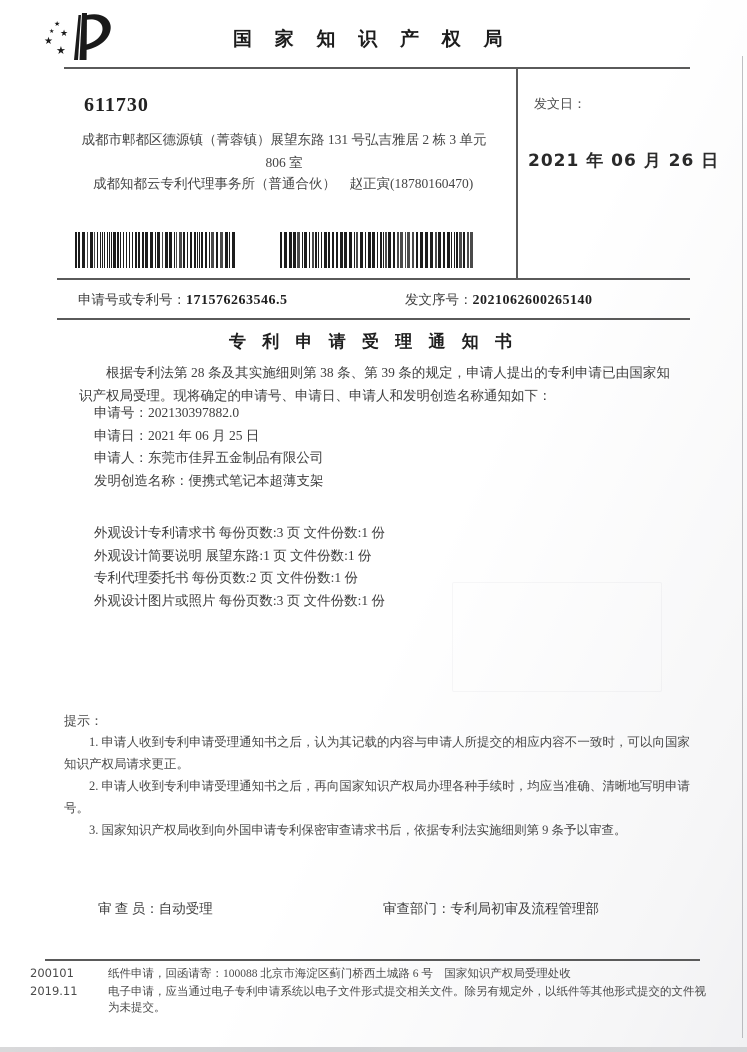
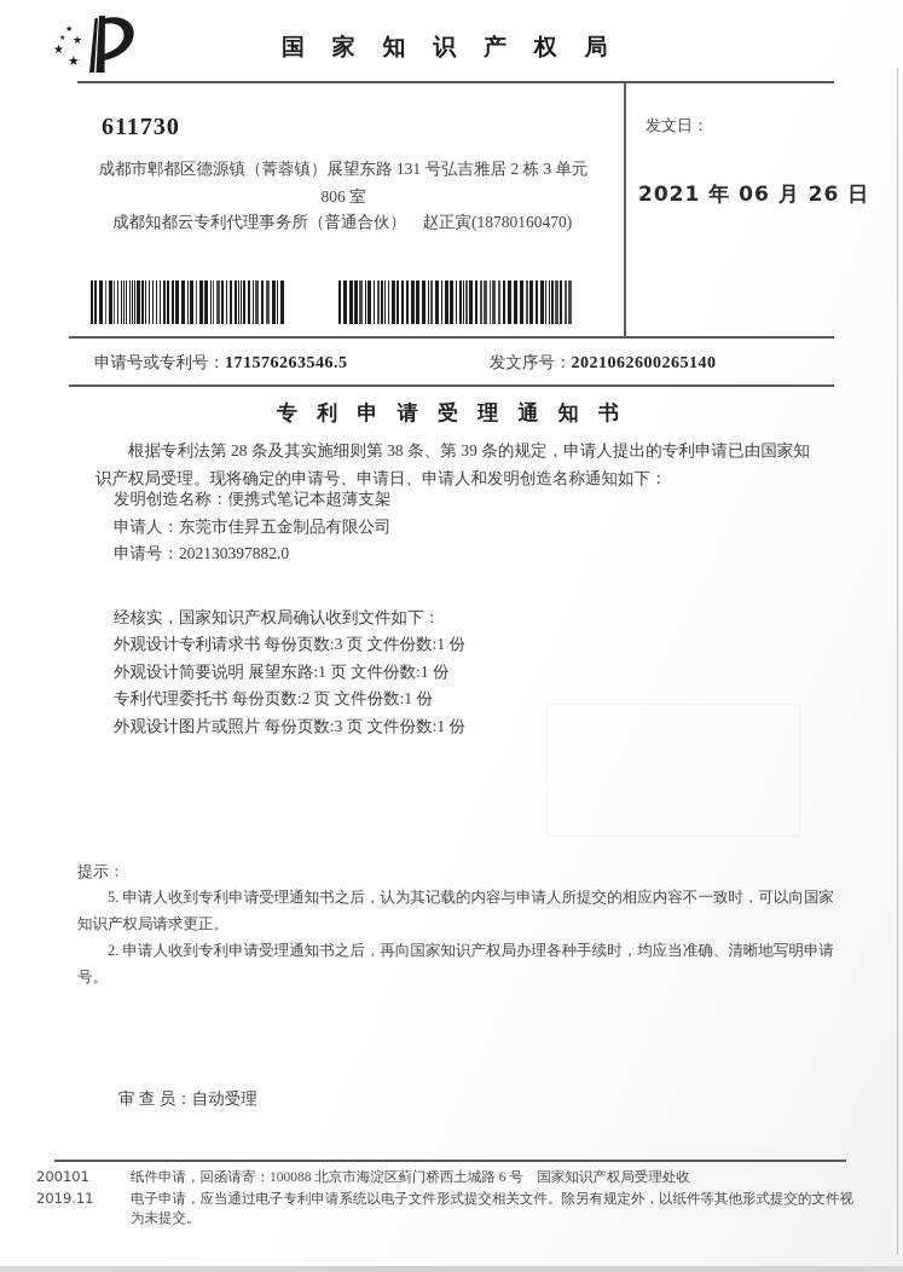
  ★
  ★
  ★
  ★
  国 家 知 识 产 权 局
  611730
  成都市郫都区德源镇（菁蓉镇）展望东路 131 号弘吉雅居 2 栋 3 单元
  806 室
  成都知都云专利代理事务所（普通合伙） 赵正寅(18780160470)
  发文日：
  2021 年 06 月 26 日
  申请号或专利号：171576263546.5
  发文序号：2021062600265140
  专 利 申 请 受 理 通 知 书
  根据专利法第 28 条及其实施细则第 38 条、第 39 条的规定，申请人提出的专利申请已由国家知识产权局受理。现将确定的申请号、申请日、申请人和发明创造名称通知如下：
- 申请号：202130397882.0
+ 发明创造名称：便携式笔记本超薄支架
- 申请日：2021 年 06 月 25 日
  申请人：东莞市佳昇五金制品有限公司
- 发明创造名称：便携式笔记本超薄支架
+ 申请号：202130397882.0
+ 经核实，国家知识产权局确认收到文件如下：
  外观设计专利请求书 每份页数:3 页 文件份数:1 份
  外观设计简要说明 展望东路:1 页 文件份数:1 份
  专利代理委托书 每份页数:2 页 文件份数:1 份
  外观设计图片或照片 每份页数:3 页 文件份数:1 份
  提示：
- 1. 申请人收到专利申请受理通知书之后，认为其记载的内容与申请人所提交的相应内容不一致时，可以向国家知识产权局请求更正。
+ 5. 申请人收到专利申请受理通知书之后，认为其记载的内容与申请人所提交的相应内容不一致时，可以向国家知识产权局请求更正。
  2. 申请人收到专利申请受理通知书之后，再向国家知识产权局办理各种手续时，均应当准确、清晰地写明申请号。
- 3. 国家知识产权局收到向外国申请专利保密审查请求书后，依据专利法实施细则第 9 条予以审查。
  审 查 员：自动受理
- 审查部门：专利局初审及流程管理部
  200101
  纸件申请，回函请寄：100088 北京市海淀区蓟门桥西土城路 6 号 国家知识产权局受理处收
  2019.11
  电子申请，应当通过电子专利申请系统以电子文件形式提交相关文件。除另有规定外，以纸件等其他形式提交的文件视为未提交。
